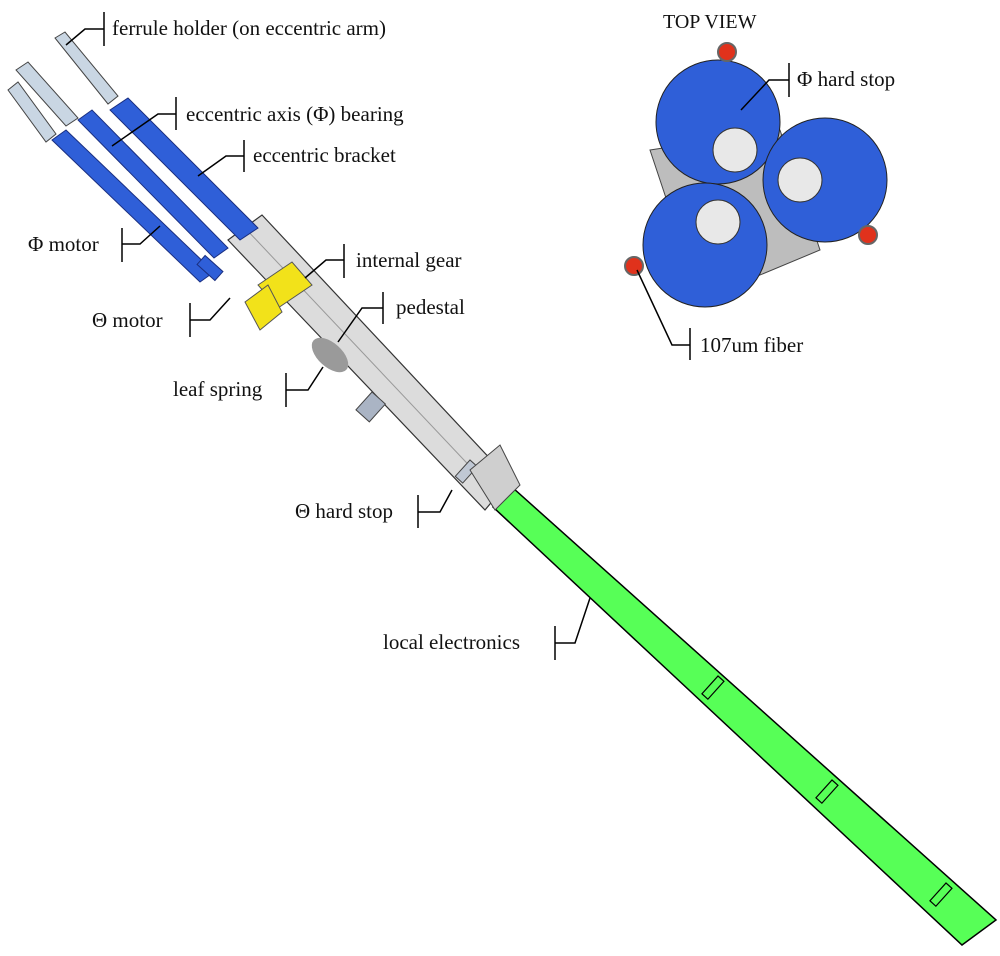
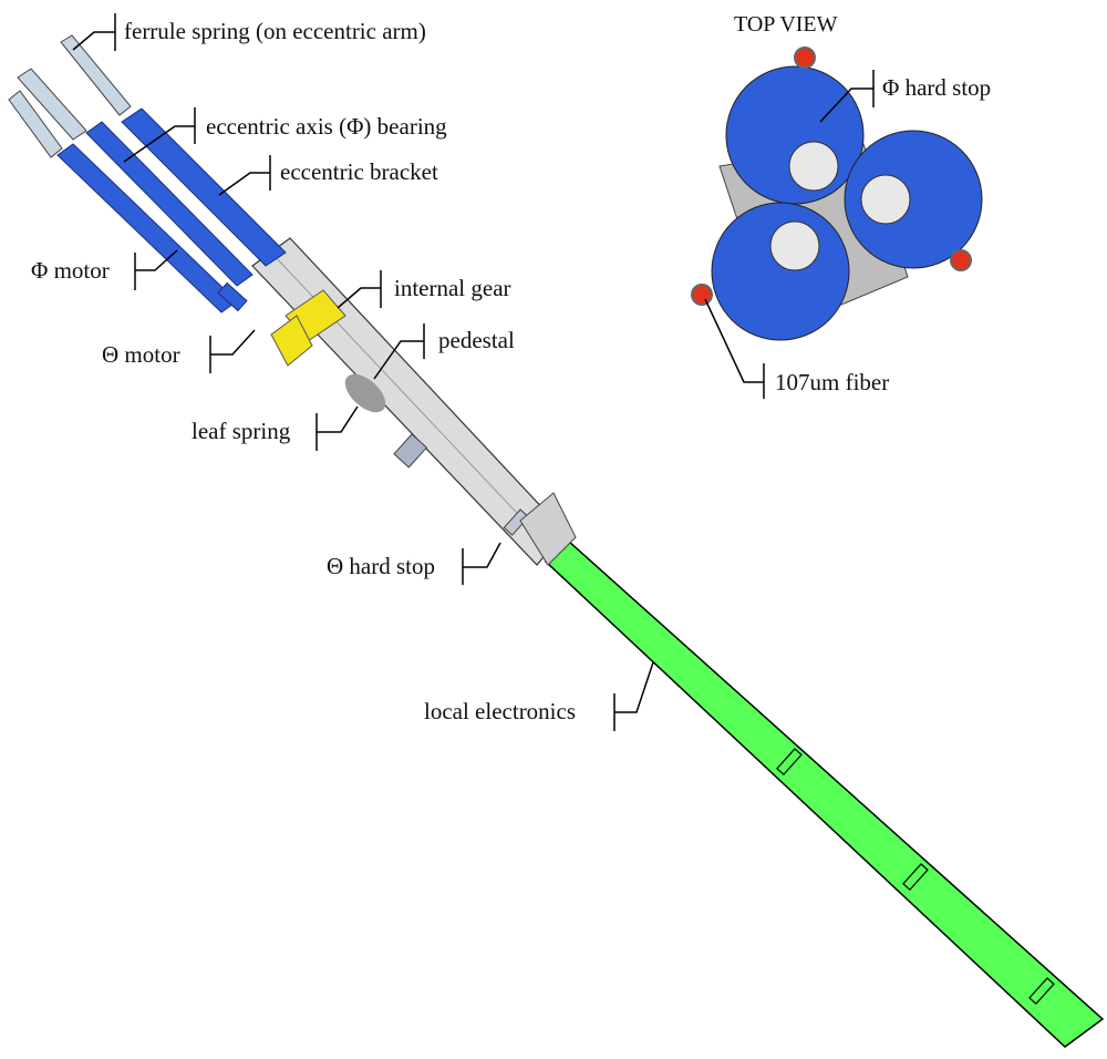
  TOP VIEW
- ferrule holder (on eccentric arm)
+ ferrule spring (on eccentric arm)
  eccentric axis (Φ) bearing
  eccentric bracket
  Φ motor
  internal gear
  Θ motor
  pedestal
  leaf spring
  Θ hard stop
  local electronics
  Φ hard stop
  107um fiber
